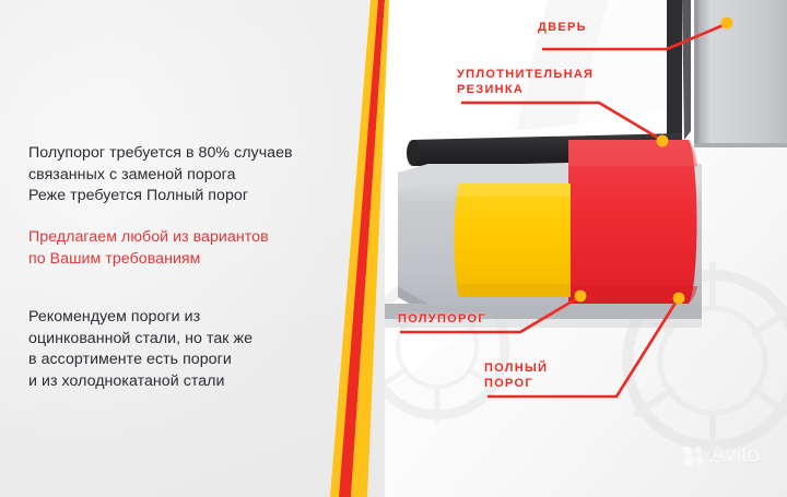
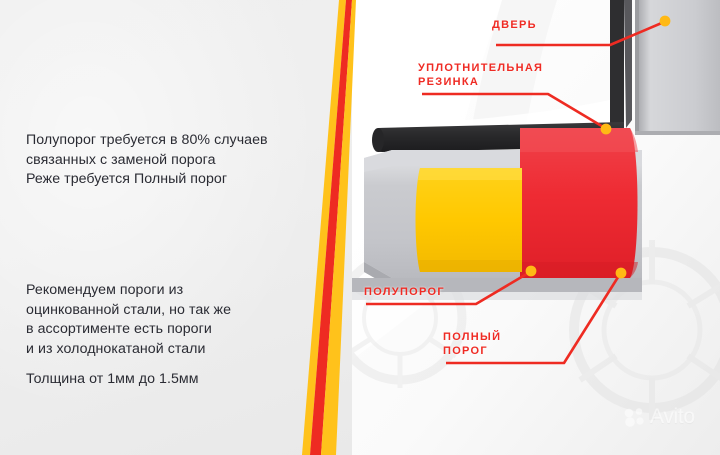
  Полупорог требуется в 80% случаев
  связанных с заменой порога
  Реже требуется Полный порог
- Предлагаем любой из вариантов
- по Вашим требованиям
  Рекомендуем пороги из
  оцинкованной стали, но так же
  в ассортименте есть пороги
  и из холоднокатаной стали
+ Толщина от 1мм до 1.5мм
  ДВЕРЬ
  УПЛОТНИТЕЛЬНАЯ
  РЕЗИНКА
  ПОЛУПОРОГ
  ПОЛНЫЙ
  ПОРОГ
